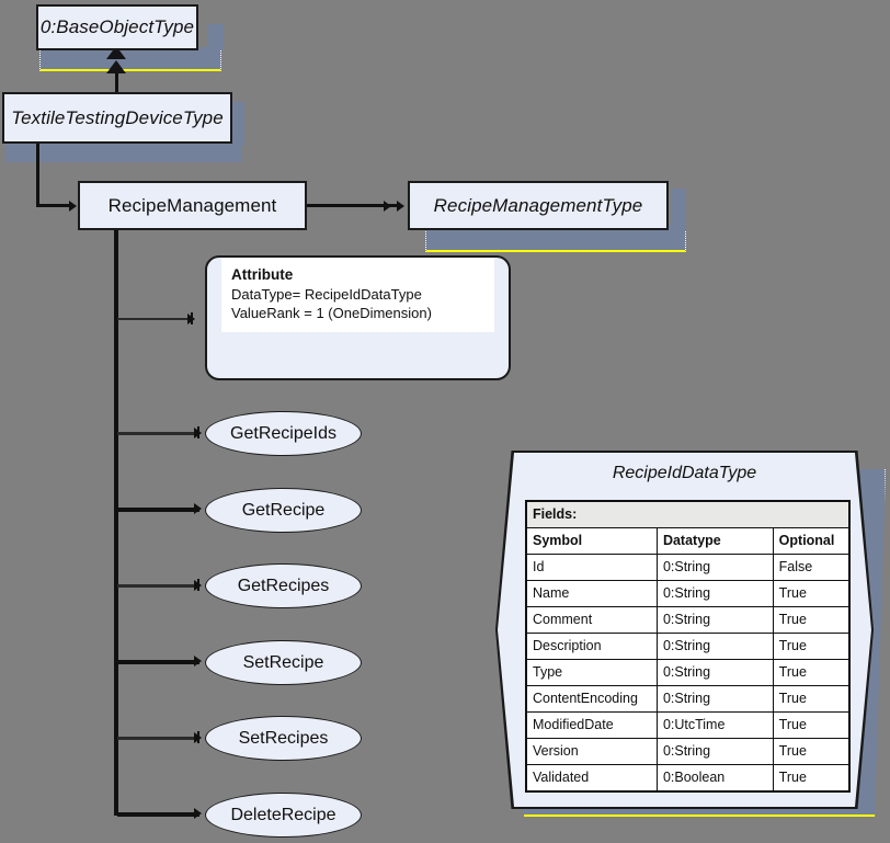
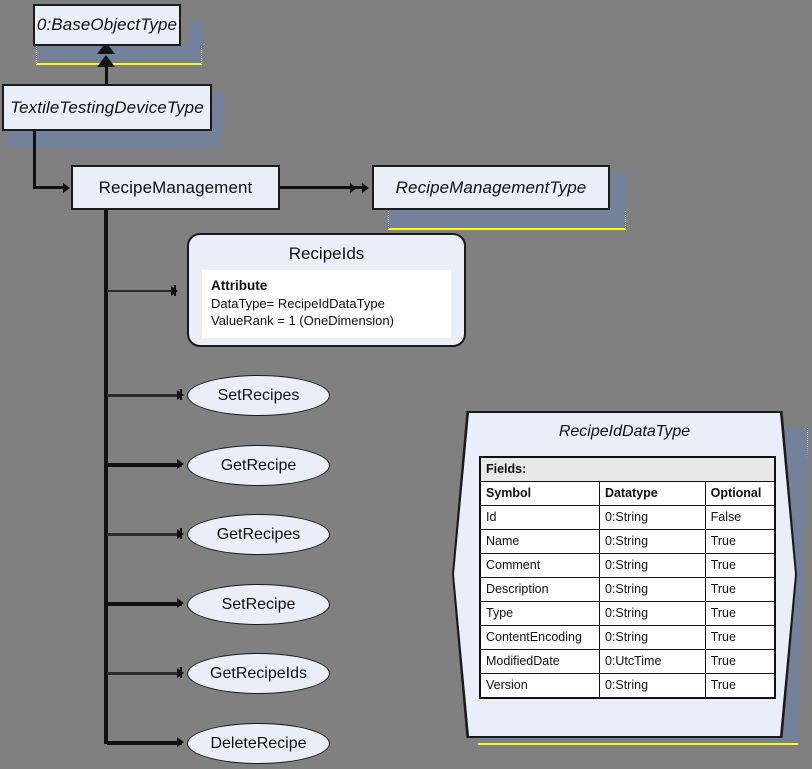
  0:BaseObjectType
  TextileTestingDeviceType
  RecipeManagement
  RecipeManagementType
+ RecipeIds
  Attribute
  DataType= RecipeIdDataType
  ValueRank = 1 (OneDimension)
- GetRecipeIds
+ SetRecipes
  GetRecipe
  GetRecipes
  SetRecipe
- SetRecipes
+ GetRecipeIds
  DeleteRecipe
  RecipeIdDataType
  Fields:
  Symbol	Datatype	Optional
  Id	0:String	False
  Name	0:String	True
  Comment	0:String	True
  Description	0:String	True
  Type	0:String	True
  ContentEncoding	0:String	True
  ModifiedDate	0:UtcTime	True
  Version	0:String	True
- Validated	0:Boolean	True
